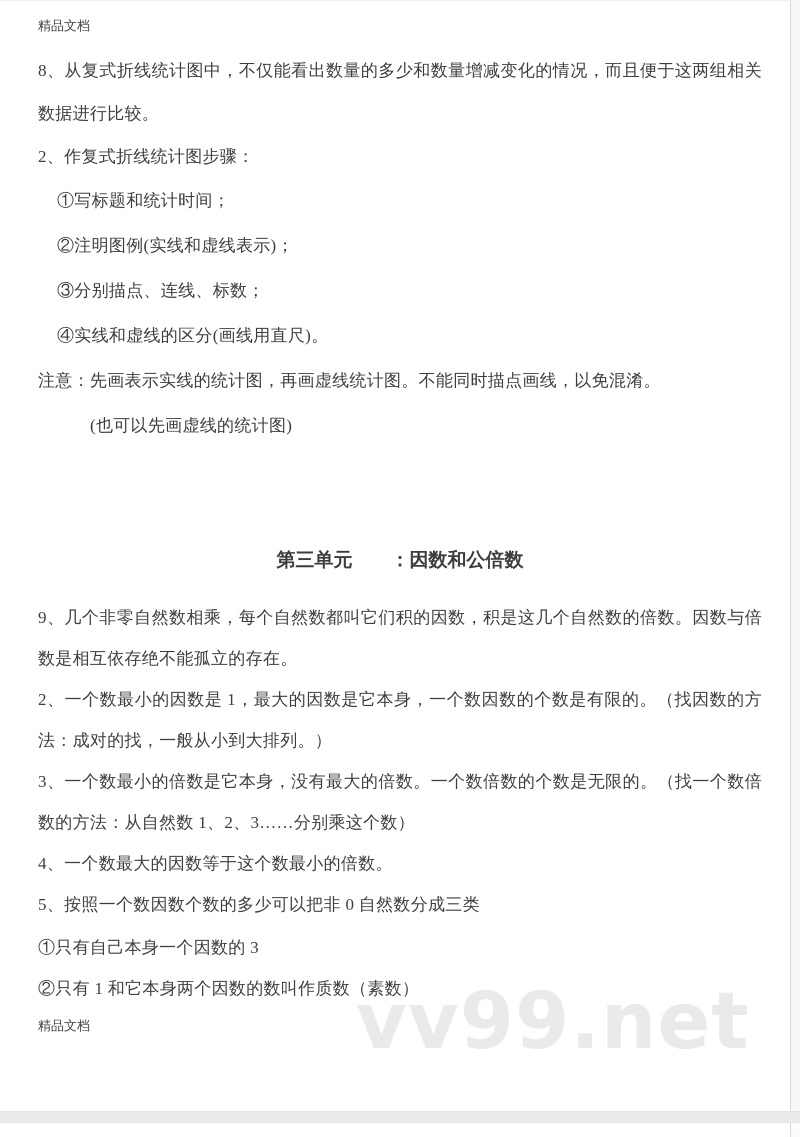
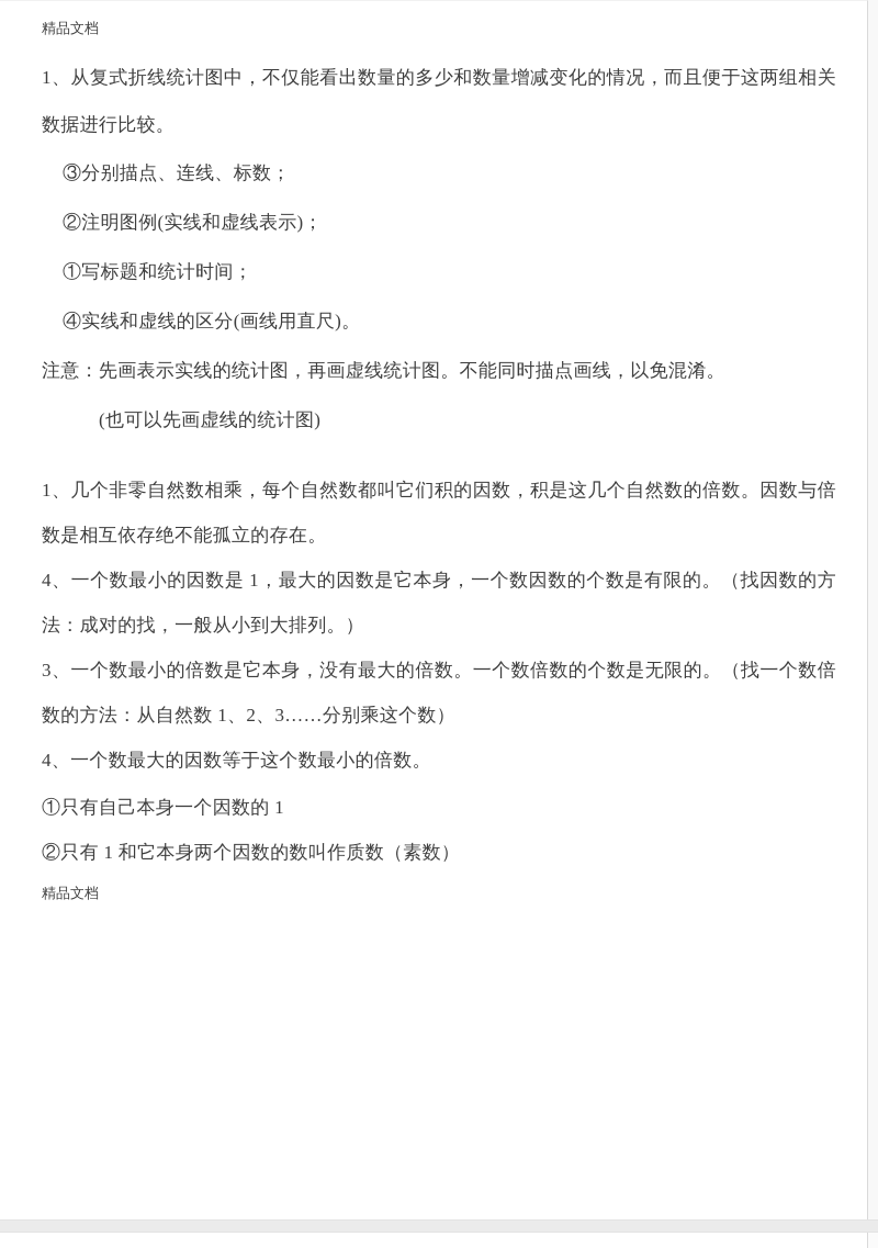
  精品文档
- 8、从复式折线统计图中，不仅能看出数量的多少和数量增减变化的情况，而且便于这两组相关数据进行比较。
+ 1、从复式折线统计图中，不仅能看出数量的多少和数量增减变化的情况，而且便于这两组相关数据进行比较。
- 2、作复式折线统计图步骤：
- ①写标题和统计时间；
+ ③分别描点、连线、标数；
  ②注明图例(实线和虚线表示)；
- ③分别描点、连线、标数；
+ ①写标题和统计时间；
  ④实线和虚线的区分(画线用直尺)。
  注意：先画表示实线的统计图，再画虚线统计图。不能同时描点画线，以免混淆。
  (也可以先画虚线的统计图)
- 第三单元 ：因数和公倍数
- 9、几个非零自然数相乘，每个自然数都叫它们积的因数，积是这几个自然数的倍数。因数与倍数是相互依存绝不能孤立的存在。
+ 1、几个非零自然数相乘，每个自然数都叫它们积的因数，积是这几个自然数的倍数。因数与倍数是相互依存绝不能孤立的存在。
- 2、一个数最小的因数是 1，最大的因数是它本身，一个数因数的个数是有限的。（找因数的方法：成对的找，一般从小到大排列。）
+ 4、一个数最小的因数是 1，最大的因数是它本身，一个数因数的个数是有限的。（找因数的方法：成对的找，一般从小到大排列。）
  3、一个数最小的倍数是它本身，没有最大的倍数。一个数倍数的个数是无限的。（找一个数倍数的方法：从自然数 1、2、3……分别乘这个数）
  4、一个数最大的因数等于这个数最小的倍数。
- 5、按照一个数因数个数的多少可以把非 0 自然数分成三类
- ①只有自己本身一个因数的 3
+ ①只有自己本身一个因数的 1
  ②只有 1 和它本身两个因数的数叫作质数（素数）
  精品文档
- vv99.net
